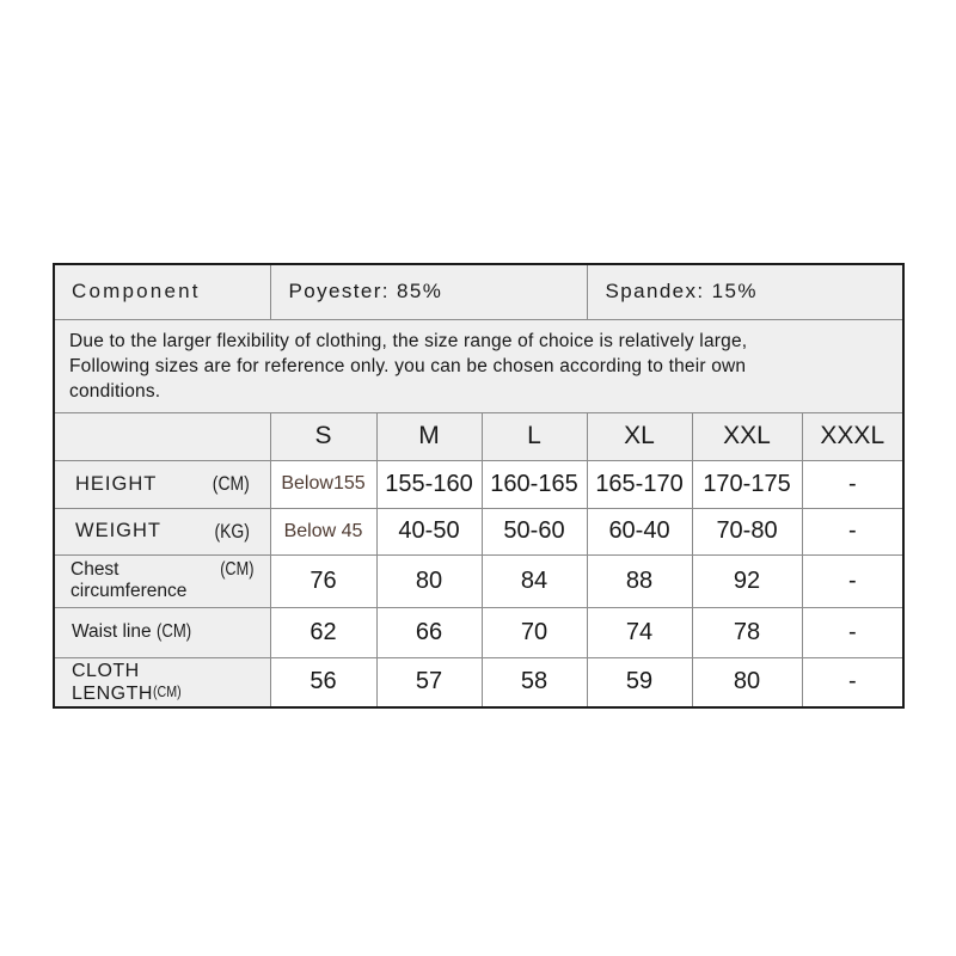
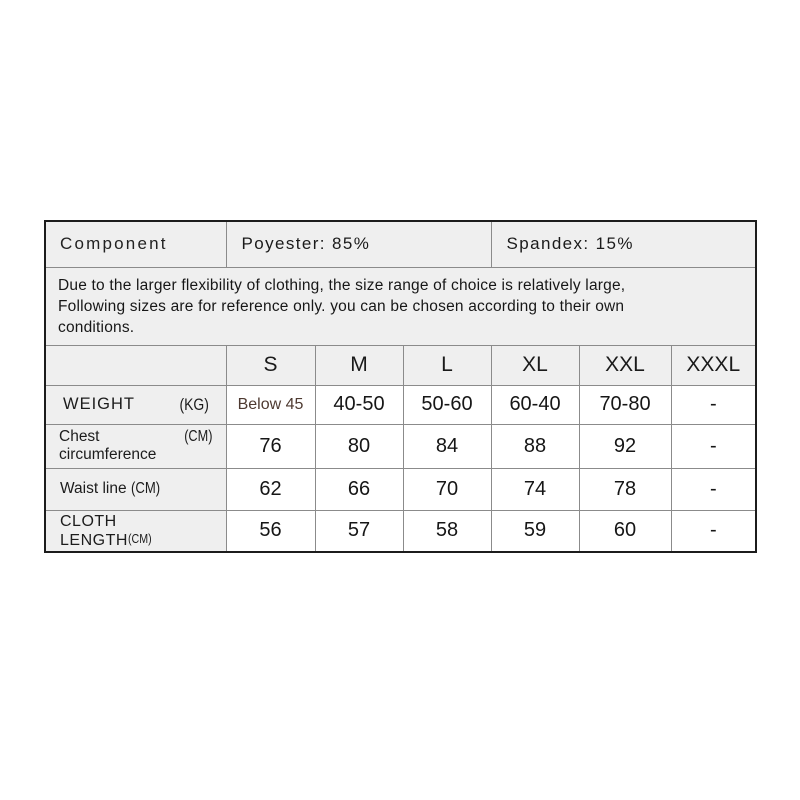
  Component	Poyester: 85%	Spandex: 15%
  Due to the larger flexibility of clothing, the size range of choice is relatively large, Following sizes are for reference only. you can be chosen according to their own conditions.
  	S	M	L	XL	XXL	XXXL
- HEIGHT (CM)	Below155	155-160	160-165	165-170	170-175	-
  WEIGHT (KG)	Below 45	40-50	50-60	60-40	70-80	-
  Chest (CM) circumference	76	80	84	88	92	-
  Waist line (CM)	62	66	70	74	78	-
- CLOTH LENGTH(CM)	56	57	58	59	80	-
+ CLOTH LENGTH(CM)	56	57	58	59	60	-
